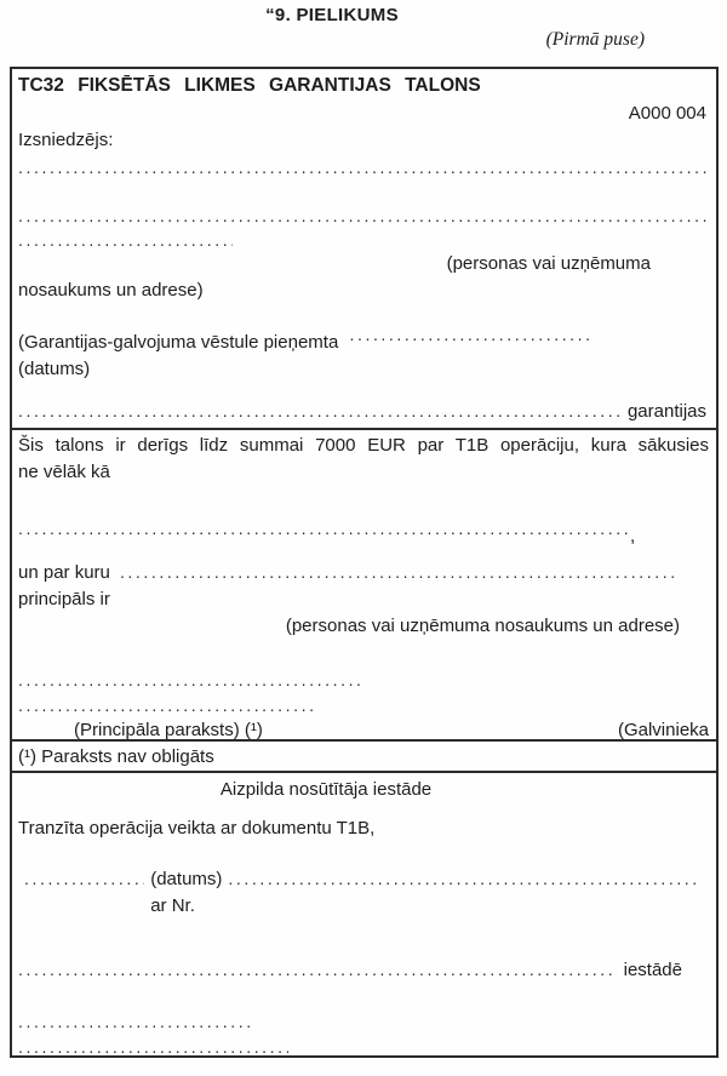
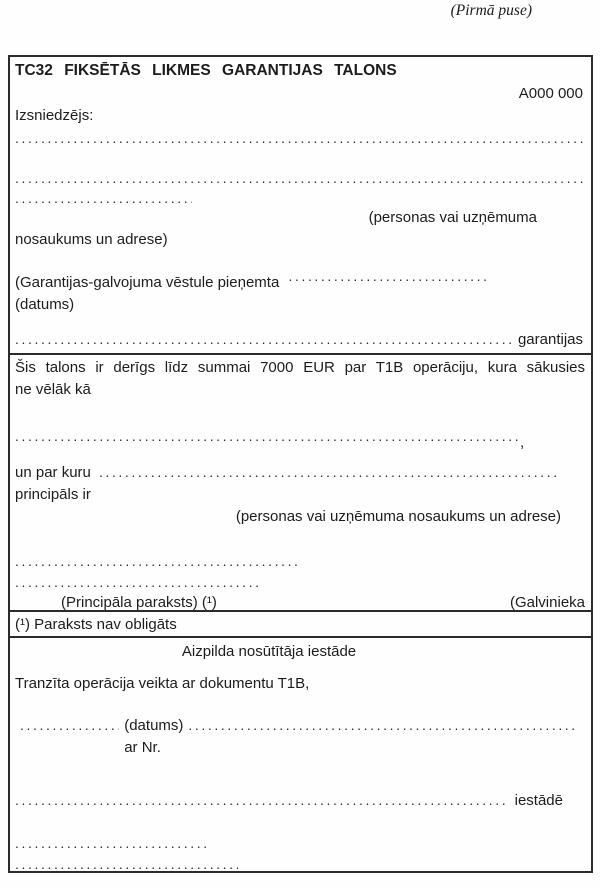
- “9. PIELIKUMS
  (Pirmā puse)
  TC32 FIKSĒTĀS LIKMES GARANTIJAS TALONS
- A000 004
+ A000 000
  Izsniedzējs:
  (personas vai uzņēmuma
  nosaukums un adrese)
  (datums)
  Šis talons ir derīgs līdz summai 7000 EUR par T1B operāciju, kura sākusies
  ne vēlāk kā
  un par kuru principāls ir
  (personas vai uzņēmuma nosaukums un adrese)
  (Principāla paraksts) (¹)
  (Galvinieka
  (¹) Paraksts nav obligāts
  Aizpilda nosūtītāja iestāde
  Tranzīta operācija veikta ar dokumentu T1B,
  (datums) ar Nr.
  iestādē
